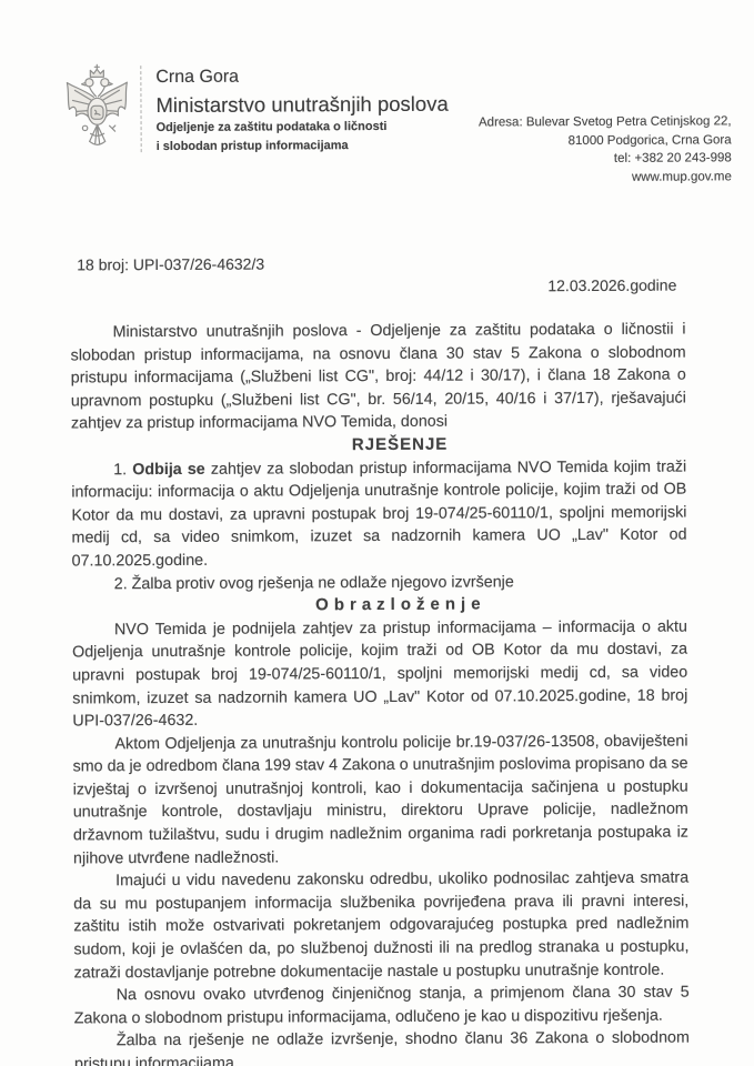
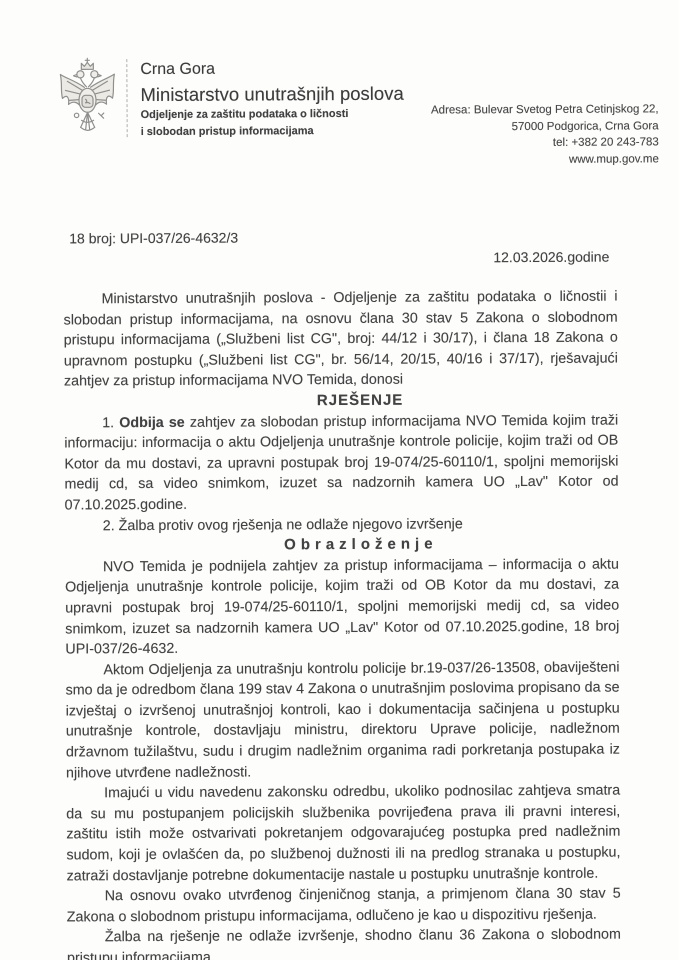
  Crna Gora
  Ministarstvo unutrašnjih poslova
  Odjeljenje za zaštitu podataka o ličnosti
  i slobodan pristup informacijama
  Adresa: Bulevar Svetog Petra Cetinjskog 22,
- 81000 Podgorica, Crna Gora
+ 57000 Podgorica, Crna Gora
- tel: +382 20 243-998
+ tel: +382 20 243-783
  www.mup.gov.me
  18 broj: UPI-037/26-4632/3
  12.03.2026.godine
  Ministarstvo unutrašnjih poslova - Odjeljenje za zaštitu podataka o ličnostii i slobodan pristup informacijama, na osnovu člana 30 stav 5 Zakona o slobodnom pristupu informacijama („Službeni list CG", broj: 44/12 i 30/17), i člana 18 Zakona o upravnom postupku („Službeni list CG", br. 56/14, 20/15, 40/16 i 37/17), rješavajući zahtjev za pristup informacijama NVO Temida, donosi
  RJEŠENJE
  1. Odbija se zahtjev za slobodan pristup informacijama NVO Temida kojim traži informaciju: informacija o aktu Odjeljenja unutrašnje kontrole policije, kojim traži od OB Kotor da mu dostavi, za upravni postupak broj 19-074/25-60110/1, spoljni memorijski medij cd, sa video snimkom, izuzet sa nadzornih kamera UO „Lav" Kotor od 07.10.2025.godine.
  2. Žalba protiv ovog rješenja ne odlaže njegovo izvršenje
  Obrazloženje
  NVO Temida je podnijela zahtjev za pristup informacijama – informacija o aktu Odjeljenja unutrašnje kontrole policije, kojim traži od OB Kotor da mu dostavi, za upravni postupak broj 19-074/25-60110/1, spoljni memorijski medij cd, sa video snimkom, izuzet sa nadzornih kamera UO „Lav" Kotor od 07.10.2025.godine, 18 broj UPI-037/26-4632.
  Aktom Odjeljenja za unutrašnju kontrolu policije br.19-037/26-13508, obaviješteni smo da je odredbom člana 199 stav 4 Zakona o unutrašnjim poslovima propisano da se izvještaj o izvršenoj unutrašnjoj kontroli, kao i dokumentacija sačinjena u postupku unutrašnje kontrole, dostavljaju ministru, direktoru Uprave policije, nadležnom državnom tužilaštvu, sudu i drugim nadležnim organima radi porkretanja postupaka iz njihove utvrđene nadležnosti.
- Imajući u vidu navedenu zakonsku odredbu, ukoliko podnosilac zahtjeva smatra da su mu postupanjem informacija službenika povrijeđena prava ili pravni interesi, zaštitu istih može ostvarivati pokretanjem odgovarajućeg postupka pred nadležnim sudom, koji je ovlašćen da, po službenoj dužnosti ili na predlog stranaka u postupku, zatraži dostavljanje potrebne dokumentacije nastale u postupku unutrašnje kontrole.
+ Imajući u vidu navedenu zakonsku odredbu, ukoliko podnosilac zahtjeva smatra da su mu postupanjem policijskih službenika povrijeđena prava ili pravni interesi, zaštitu istih može ostvarivati pokretanjem odgovarajućeg postupka pred nadležnim sudom, koji je ovlašćen da, po službenoj dužnosti ili na predlog stranaka u postupku, zatraži dostavljanje potrebne dokumentacije nastale u postupku unutrašnje kontrole.
  Na osnovu ovako utvrđenog činjeničnog stanja, a primjenom člana 30 stav 5 Zakona o slobodnom pristupu informacijama, odlučeno je kao u dispozitivu rješenja.
  Žalba na rješenje ne odlaže izvršenje, shodno članu 36 Zakona o slobodnom pristupu informacijama.
